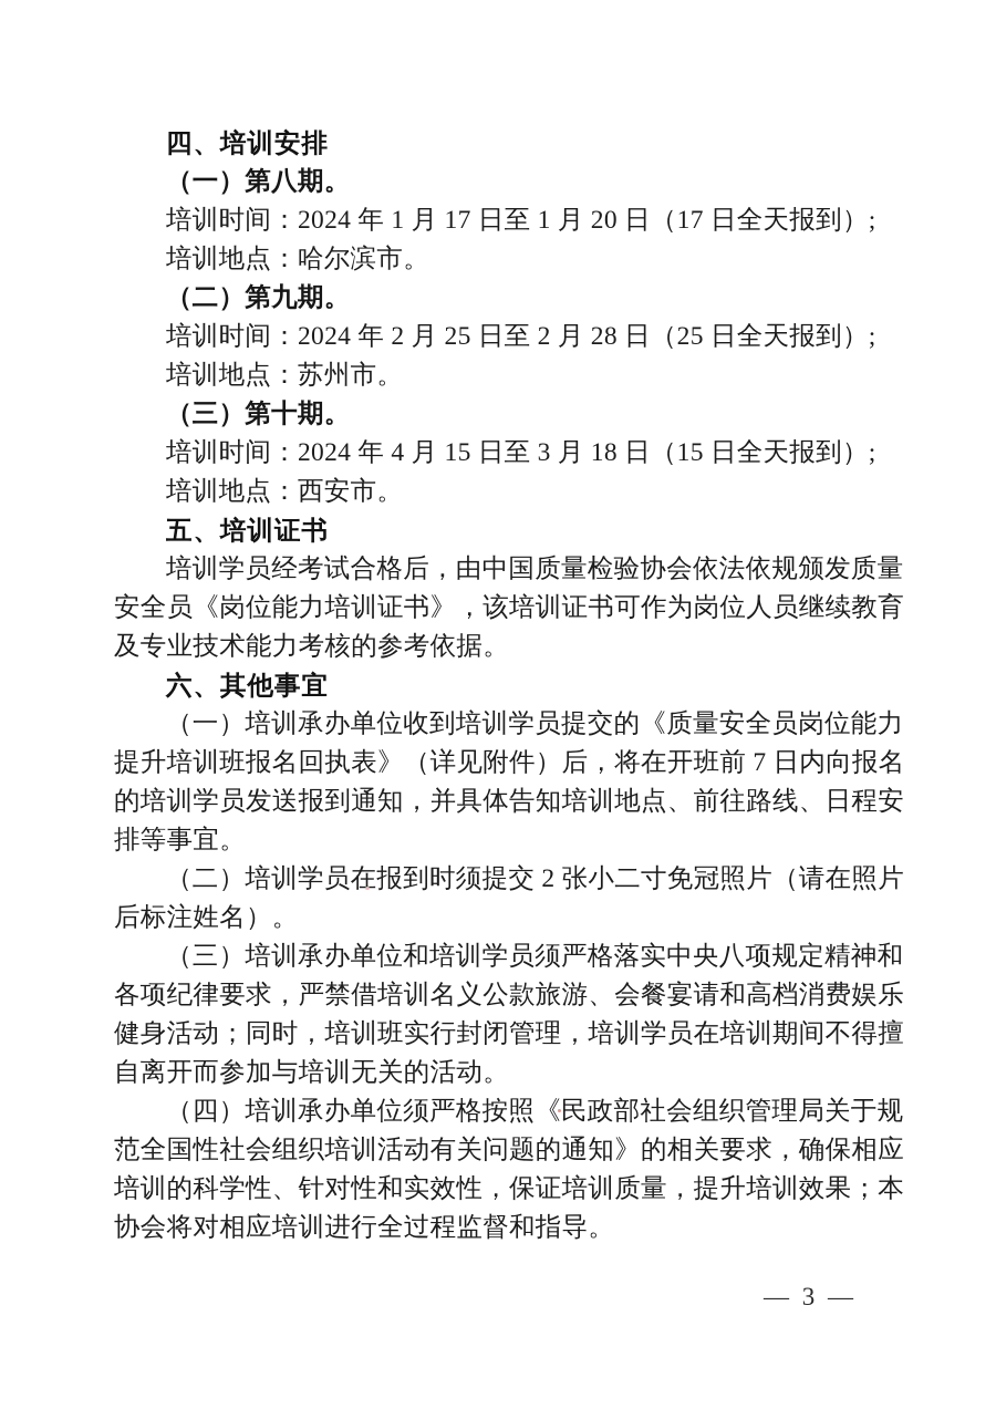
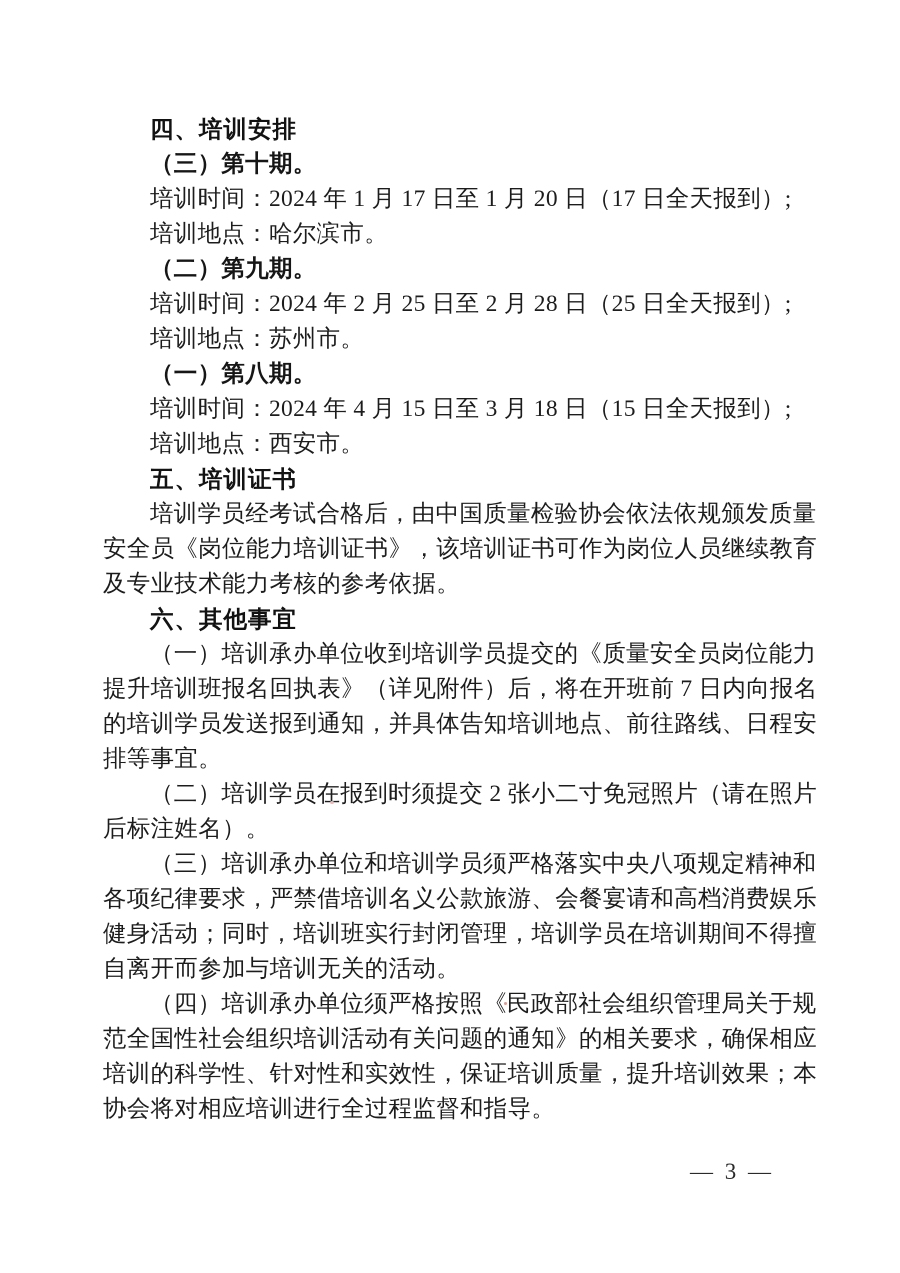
  四、培训安排
- （一）第八期。
+ （三）第十期。
  培训时间：2024 年 1 月 17 日至 1 月 20 日（17 日全天报到）;
  培训地点：哈尔滨市。
  （二）第九期。
  培训时间：2024 年 2 月 25 日至 2 月 28 日（25 日全天报到）;
  培训地点：苏州市。
- （三）第十期。
+ （一）第八期。
  培训时间：2024 年 4 月 15 日至 3 月 18 日（15 日全天报到）;
  培训地点：西安市。
  五、培训证书
  培训学员经考试合格后，由中国质量检验协会依法依规颁发质量
  安全员《岗位能力培训证书》，该培训证书可作为岗位人员继续教育
  及专业技术能力考核的参考依据。
  六、其他事宜
  （一）培训承办单位收到培训学员提交的《质量安全员岗位能力
  提升培训班报名回执表》（详见附件）后，将在开班前 7 日内向报名
  的培训学员发送报到通知，并具体告知培训地点、前往路线、日程安
  排等事宜。
  （二）培训学员在报到时须提交 2 张小二寸免冠照片（请在照片
  后标注姓名）。
  （三）培训承办单位和培训学员须严格落实中央八项规定精神和
  各项纪律要求，严禁借培训名义公款旅游、会餐宴请和高档消费娱乐
  健身活动；同时，培训班实行封闭管理，培训学员在培训期间不得擅
  自离开而参加与培训无关的活动。
  （四）培训承办单位须严格按照《民政部社会组织管理局关于规
  范全国性社会组织培训活动有关问题的通知》的相关要求，确保相应
  培训的科学性、针对性和实效性，保证培训质量，提升培训效果；本
  协会将对相应培训进行全过程监督和指导。
  — 3 —
